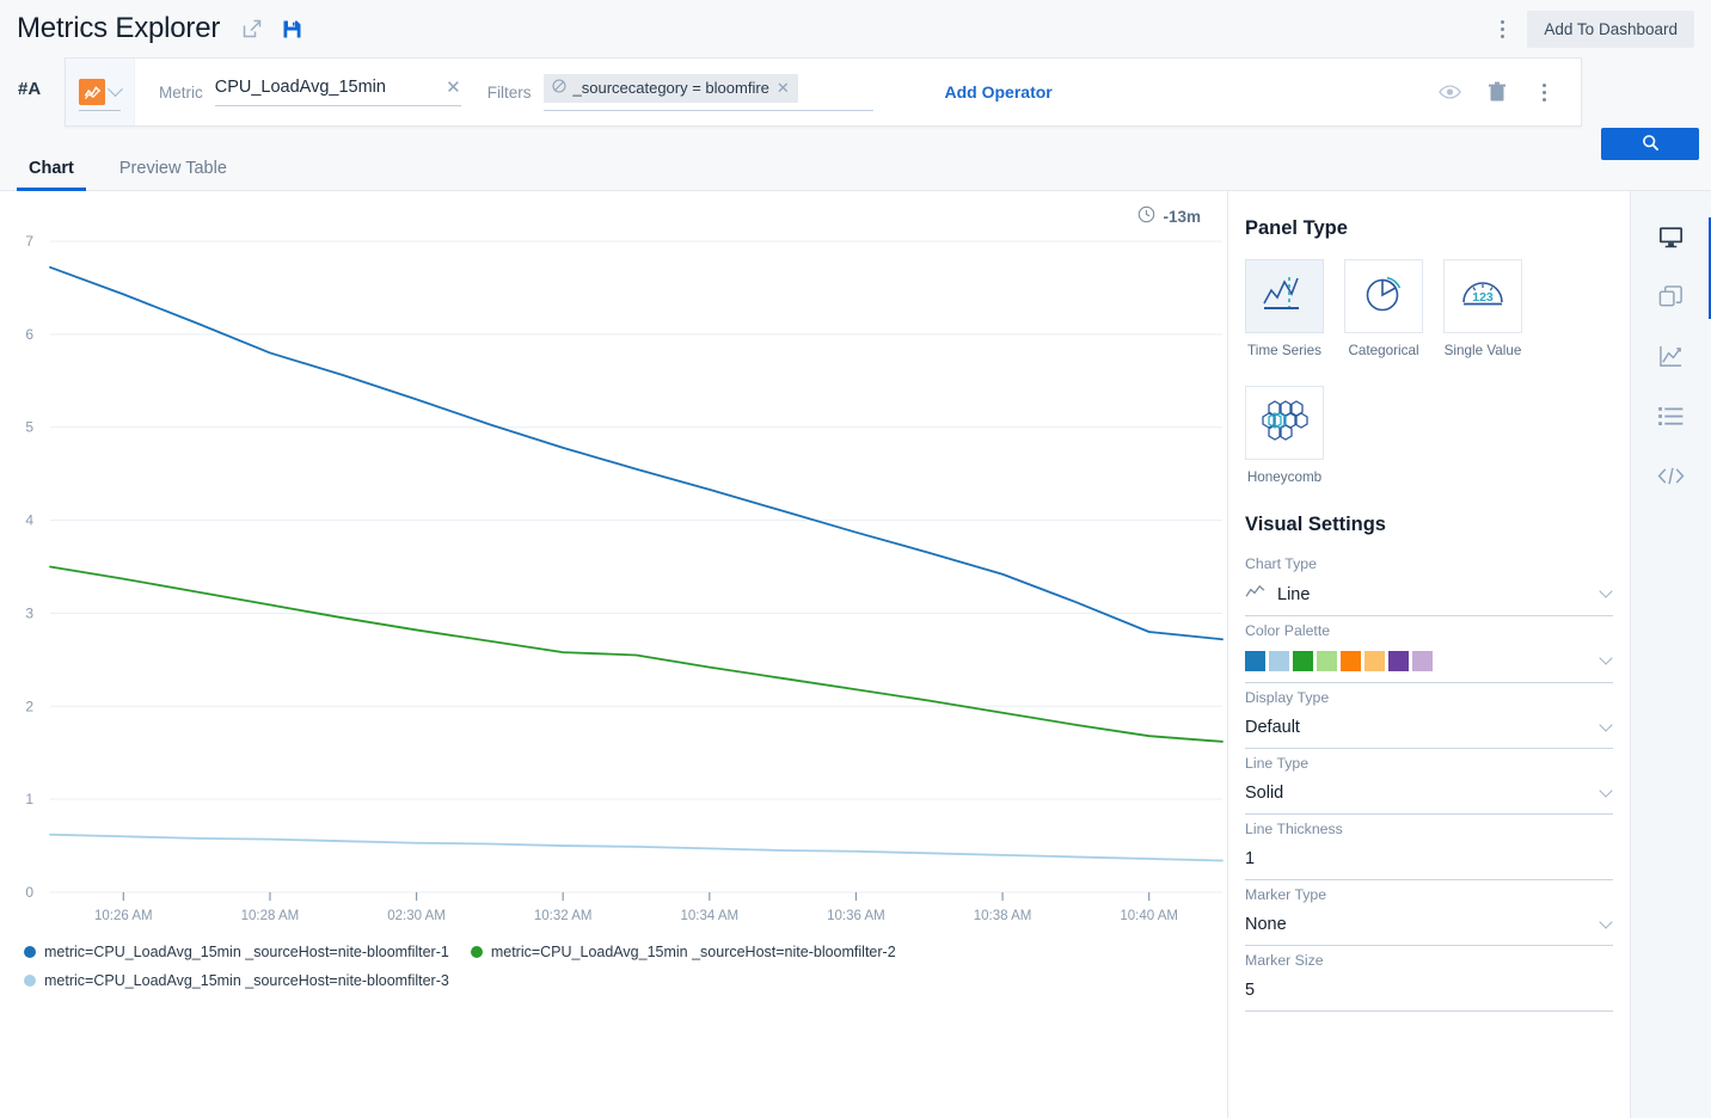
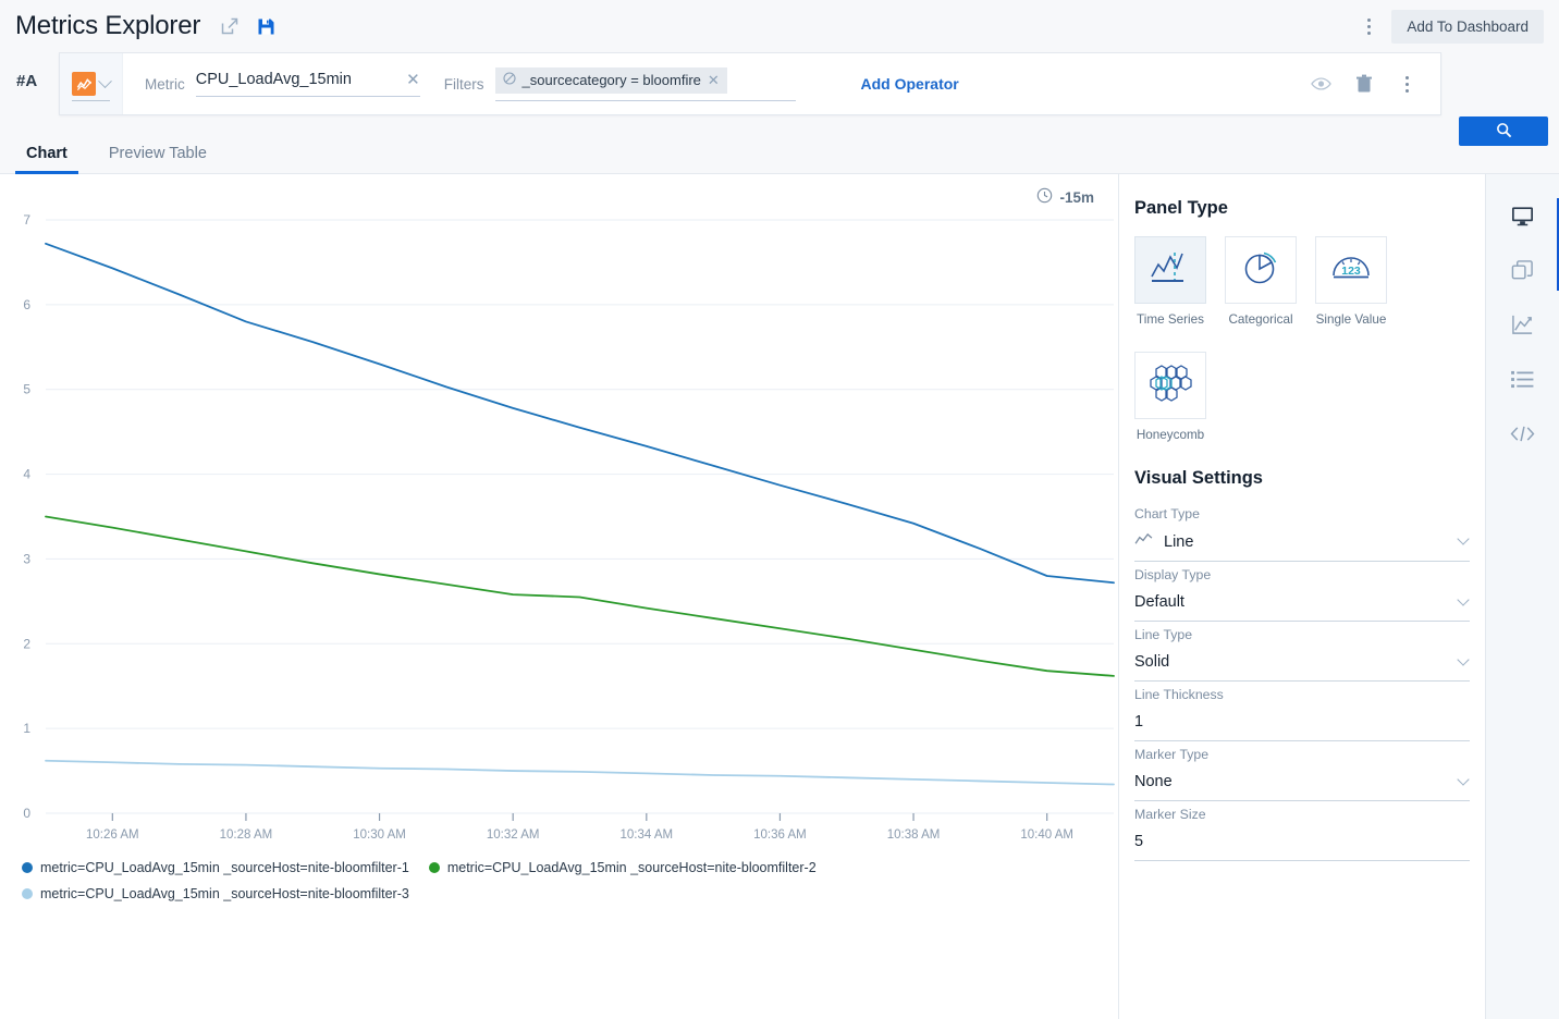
  Metrics Explorer
  Add To Dashboard
  #A
  Metric
  CPU_LoadAvg_15min
  ✕
  Filters
  _sourcecategory = bloomfire
  ✕
  Add Operator
  Chart
  Preview Table
- -13m
+ -15m
  0
  1
  2
  3
  4
  5
  6
  7
  10:26 AM
  10:28 AM
- 02:30 AM
+ 10:30 AM
  10:32 AM
  10:34 AM
  10:36 AM
  10:38 AM
  10:40 AM
  metric=CPU_LoadAvg_15min _sourceHost=nite-bloomfilter-1
  metric=CPU_LoadAvg_15min _sourceHost=nite-bloomfilter-2
  metric=CPU_LoadAvg_15min _sourceHost=nite-bloomfilter-3
  Panel Type
  Time Series
  Categorical
  123
  Single Value
  Honeycomb
  Visual Settings
  Chart Type
  Line
- Color Palette
  Display Type
  Default
  Line Type
  Solid
  Line Thickness
  1
  Marker Type
  None
  Marker Size
  5
